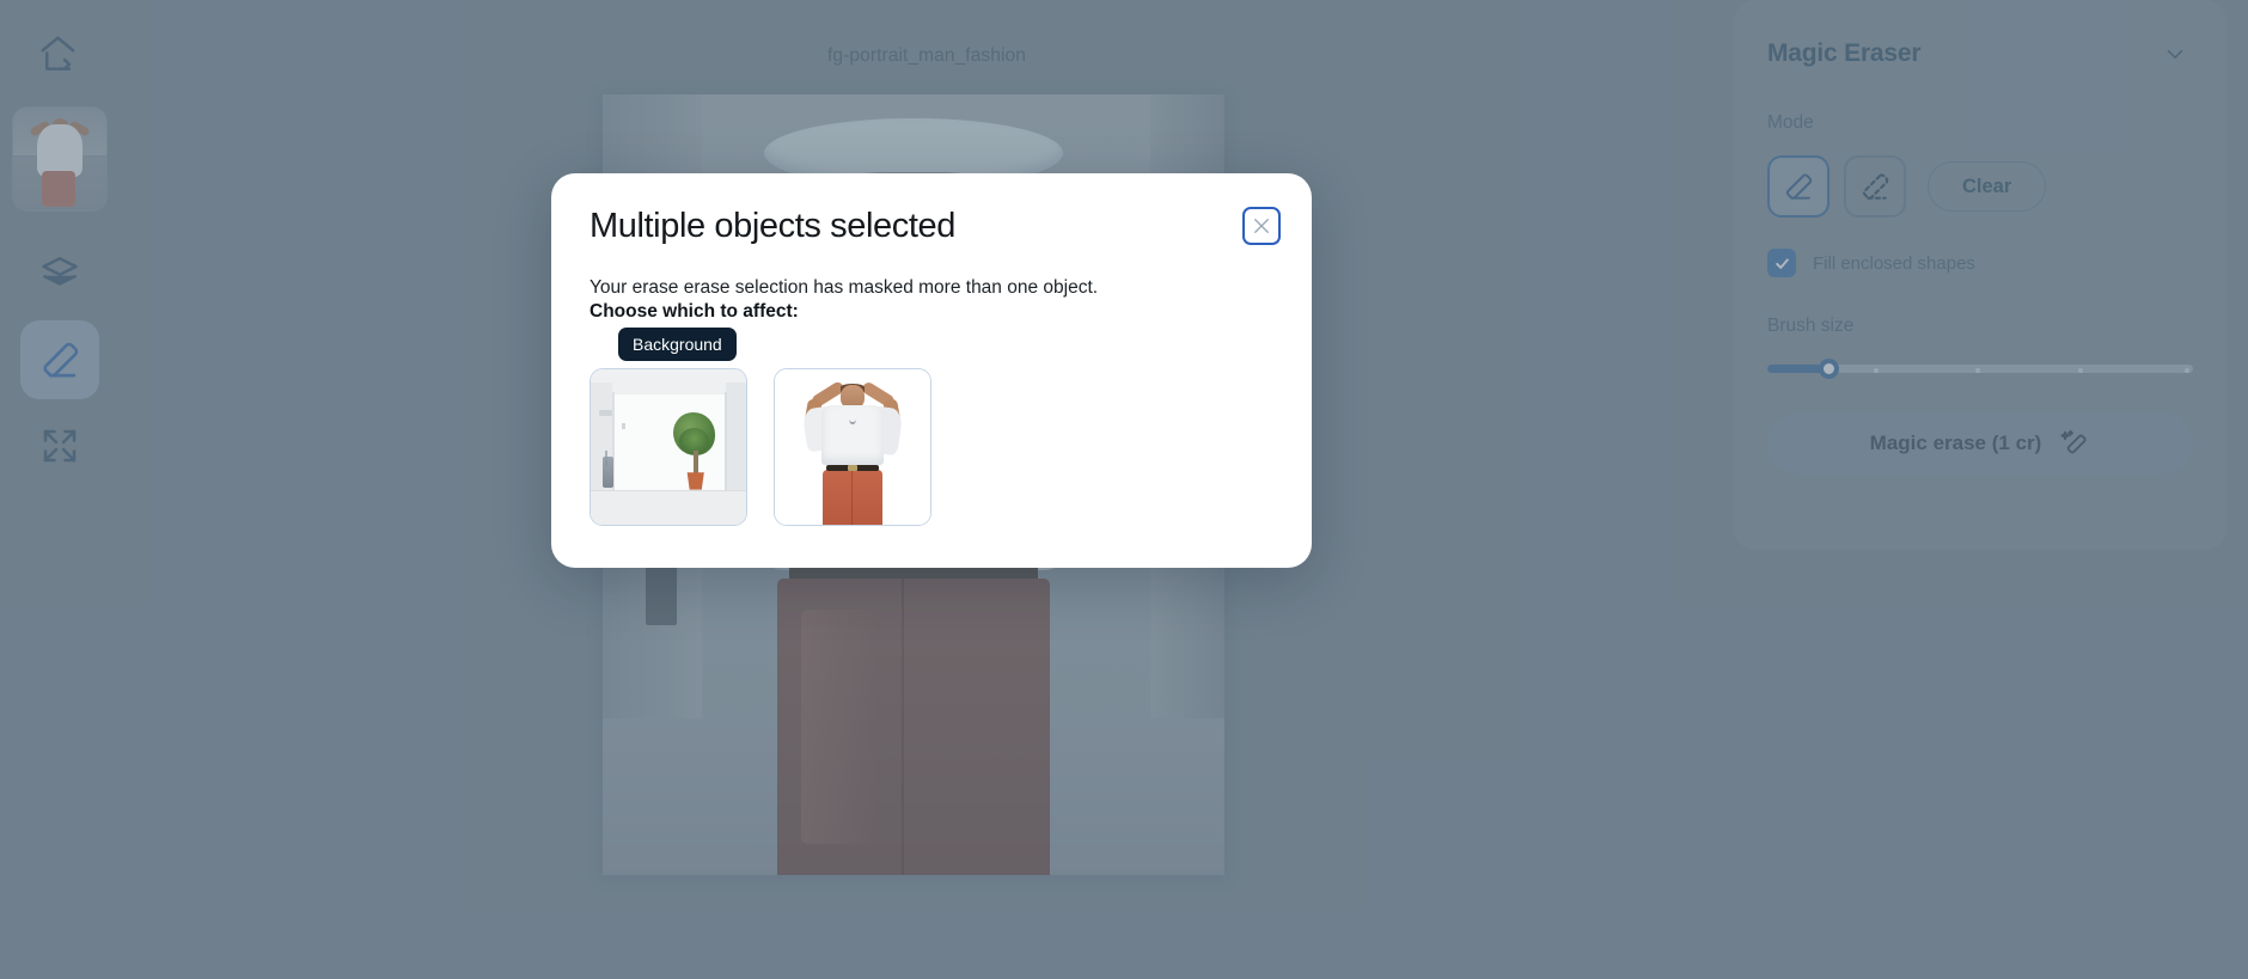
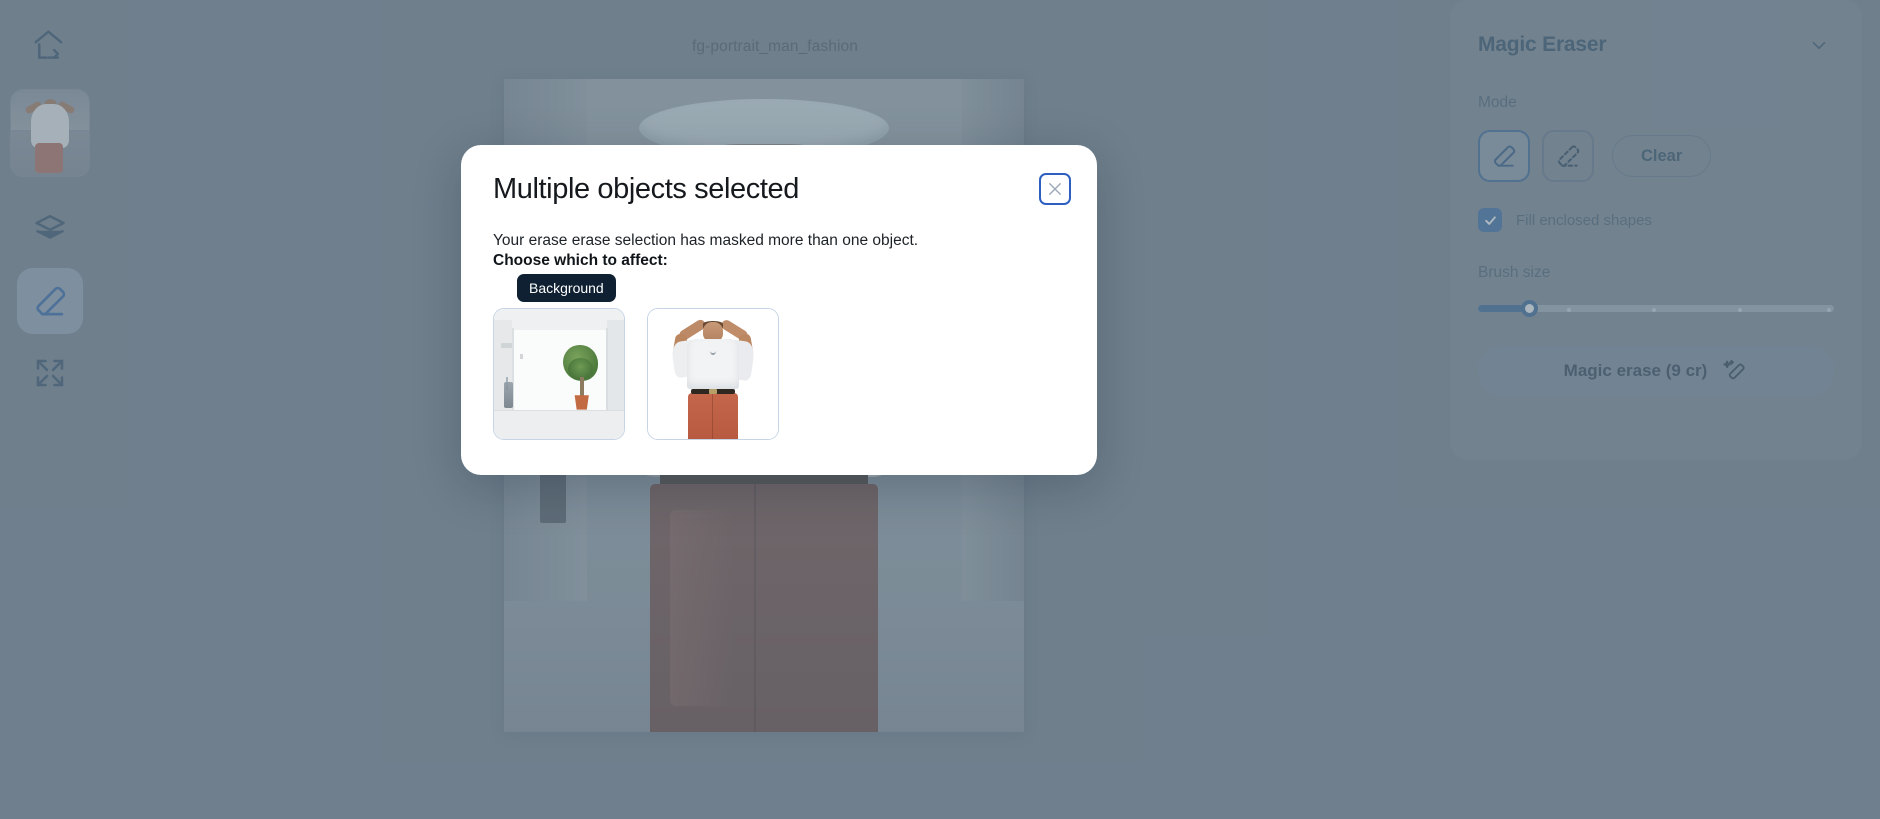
  Magic Eraser
  Mode
  Clear
  Fill enclosed shapes
  Brush size
- Magic erase (1 cr)
+ Magic erase (9 cr)
  Multiple objects selected
  Your erase erase selection has masked more than one object.
  Choose which to affect:
  Background
